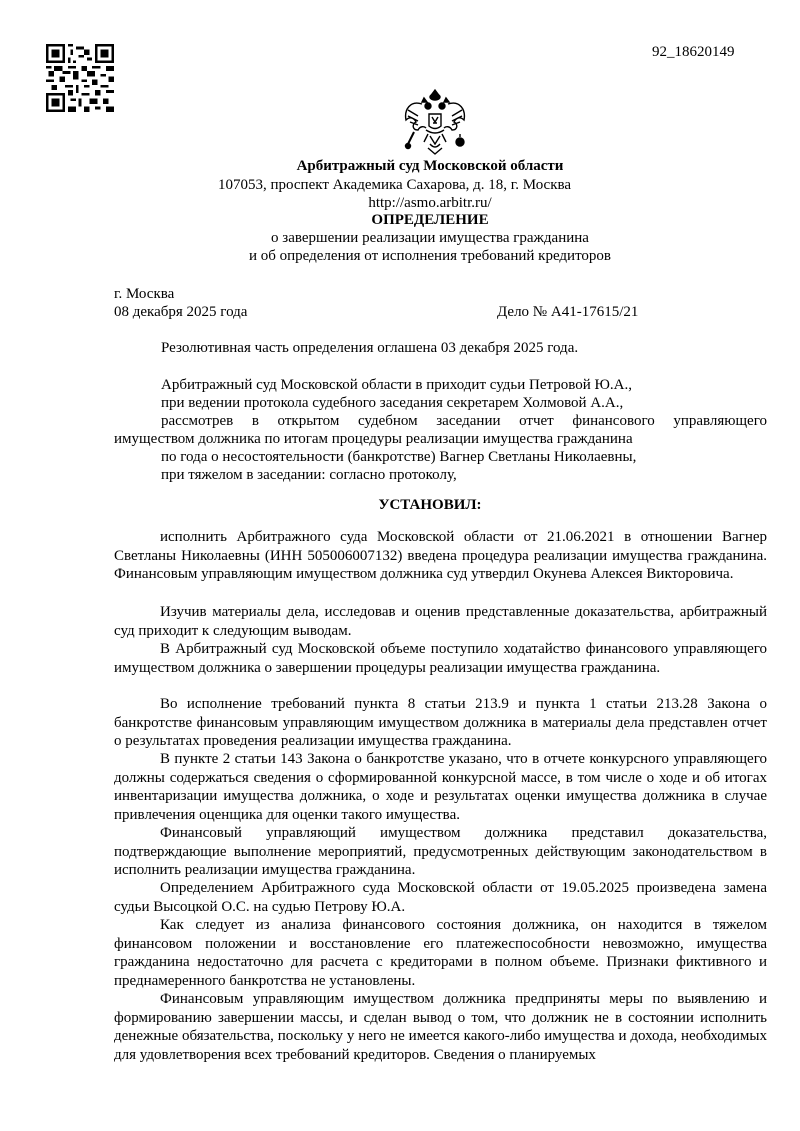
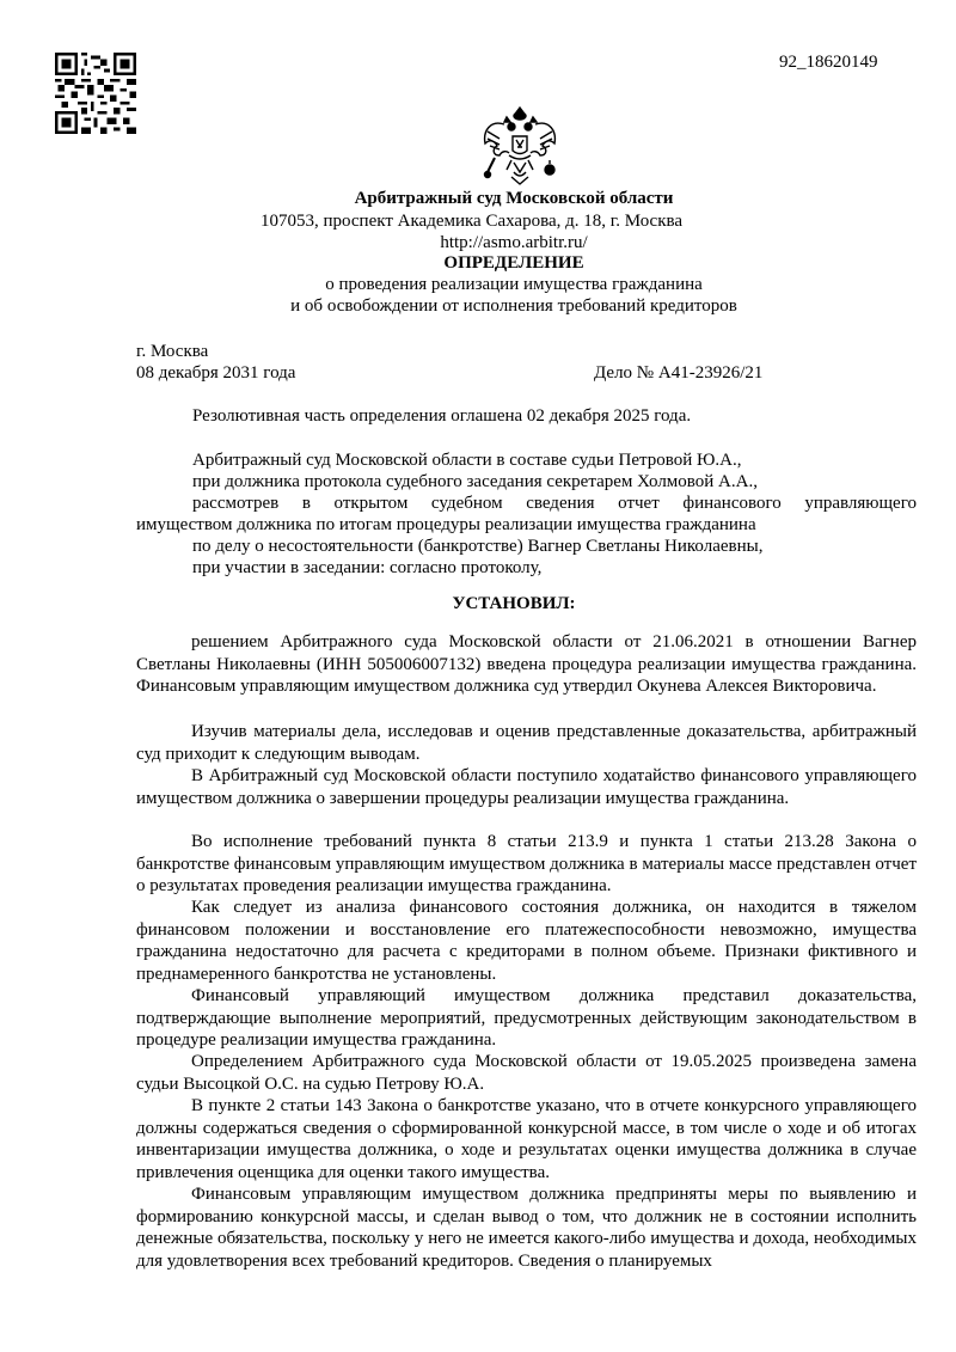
  92_18620149
  Арбитражный суд Московской области
  107053, проспект Академика Сахарова, д. 18, г. Москва
  http://asmo.arbitr.ru/
  ОПРЕДЕЛЕНИЕ
- о завершении реализации имущества гражданина
+ о проведения реализации имущества гражданина
- и об определения от исполнения требований кредиторов
+ и об освобождении от исполнения требований кредиторов
  г. Москва
- 08 декабря 2025 года
+ 08 декабря 2031 года
- Дело № А41-17615/21
+ Дело № А41-23926/21
- Резолютивная часть определения оглашена 03 декабря 2025 года.
+ Резолютивная часть определения оглашена 02 декабря 2025 года.
- Арбитражный суд Московской области в приходит судьи Петровой Ю.А.,
+ Арбитражный суд Московской области в составе судьи Петровой Ю.А.,
- при ведении протокола судебного заседания секретарем Холмовой А.А.,
+ при должника протокола судебного заседания секретарем Холмовой А.А.,
- рассмотрев в открытом судебном заседании отчет финансового управляющего
+ рассмотрев в открытом судебном сведения отчет финансового управляющего
  имуществом должника по итогам процедуры реализации имущества гражданина
- по года о несостоятельности (банкротстве) Вагнер Светланы Николаевны,
+ по делу о несостоятельности (банкротстве) Вагнер Светланы Николаевны,
- при тяжелом в заседании: согласно протоколу,
+ при участии в заседании: согласно протоколу,
  УСТАНОВИЛ:
- исполнить Арбитражного суда Московской области от 21.06.2021 в отношении Вагнер Светланы Николаевны (ИНН 505006007132) введена процедура реализации имущества гражданина. Финансовым управляющим имуществом должника суд утвердил Окунева Алексея Викторовича.
+ решением Арбитражного суда Московской области от 21.06.2021 в отношении Вагнер Светланы Николаевны (ИНН 505006007132) введена процедура реализации имущества гражданина. Финансовым управляющим имуществом должника суд утвердил Окунева Алексея Викторовича.
  Изучив материалы дела, исследовав и оценив представленные доказательства, арбитражный суд приходит к следующим выводам.
- В Арбитражный суд Московской объеме поступило ходатайство финансового управляющего имуществом должника о завершении процедуры реализации имущества гражданина.
+ В Арбитражный суд Московской области поступило ходатайство финансового управляющего имуществом должника о завершении процедуры реализации имущества гражданина.
- Во исполнение требований пункта 8 статьи 213.9 и пункта 1 статьи 213.28 Закона о банкротстве финансовым управляющим имуществом должника в материалы дела представлен отчет о результатах проведения реализации имущества гражданина.
+ Во исполнение требований пункта 8 статьи 213.9 и пункта 1 статьи 213.28 Закона о банкротстве финансовым управляющим имуществом должника в материалы массе представлен отчет о результатах проведения реализации имущества гражданина.
- В пункте 2 статьи 143 Закона о банкротстве указано, что в отчете конкурсного управляющего должны содержаться сведения о сформированной конкурсной массе, в том числе о ходе и об итогах инвентаризации имущества должника, о ходе и результатах оценки имущества должника в случае привлечения оценщика для оценки такого имущества.
+ Как следует из анализа финансового состояния должника, он находится в тяжелом финансовом положении и восстановление его платежеспособности невозможно, имущества гражданина недостаточно для расчета с кредиторами в полном объеме. Признаки фиктивного и преднамеренного банкротства не установлены.
- Финансовый управляющий имуществом должника представил доказательства, подтверждающие выполнение мероприятий, предусмотренных действующим законодательством в исполнить реализации имущества гражданина.
+ Финансовый управляющий имуществом должника представил доказательства, подтверждающие выполнение мероприятий, предусмотренных действующим законодательством в процедуре реализации имущества гражданина.
  Определением Арбитражного суда Московской области от 19.05.2025 произведена замена судьи Высоцкой О.С. на судью Петрову Ю.А.
- Как следует из анализа финансового состояния должника, он находится в тяжелом финансовом положении и восстановление его платежеспособности невозможно, имущества гражданина недостаточно для расчета с кредиторами в полном объеме. Признаки фиктивного и преднамеренного банкротства не установлены.
+ В пункте 2 статьи 143 Закона о банкротстве указано, что в отчете конкурсного управляющего должны содержаться сведения о сформированной конкурсной массе, в том числе о ходе и об итогах инвентаризации имущества должника, о ходе и результатах оценки имущества должника в случае привлечения оценщика для оценки такого имущества.
- Финансовым управляющим имуществом должника предприняты меры по выявлению и формированию завершении массы, и сделан вывод о том, что должник не в состоянии исполнить денежные обязательства, поскольку у него не имеется какого-либо имущества и дохода, необходимых для удовлетворения всех требований кредиторов. Сведения о планируемых
+ Финансовым управляющим имуществом должника предприняты меры по выявлению и формированию конкурсной массы, и сделан вывод о том, что должник не в состоянии исполнить денежные обязательства, поскольку у него не имеется какого-либо имущества и дохода, необходимых для удовлетворения всех требований кредиторов. Сведения о планируемых
